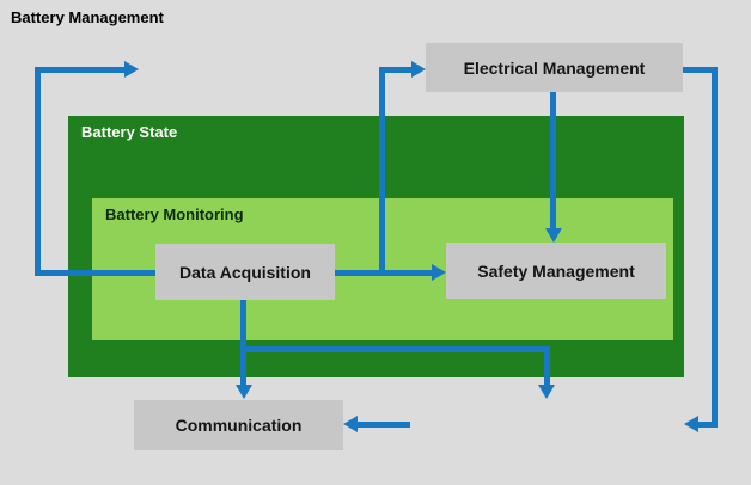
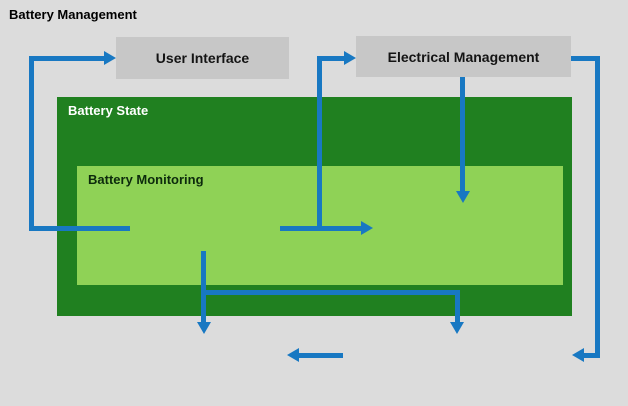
  Battery Management
  Battery State
  Battery Monitoring
+ User Interface
  Electrical Management
- Data Acquisition
- Safety Management
- Communication
